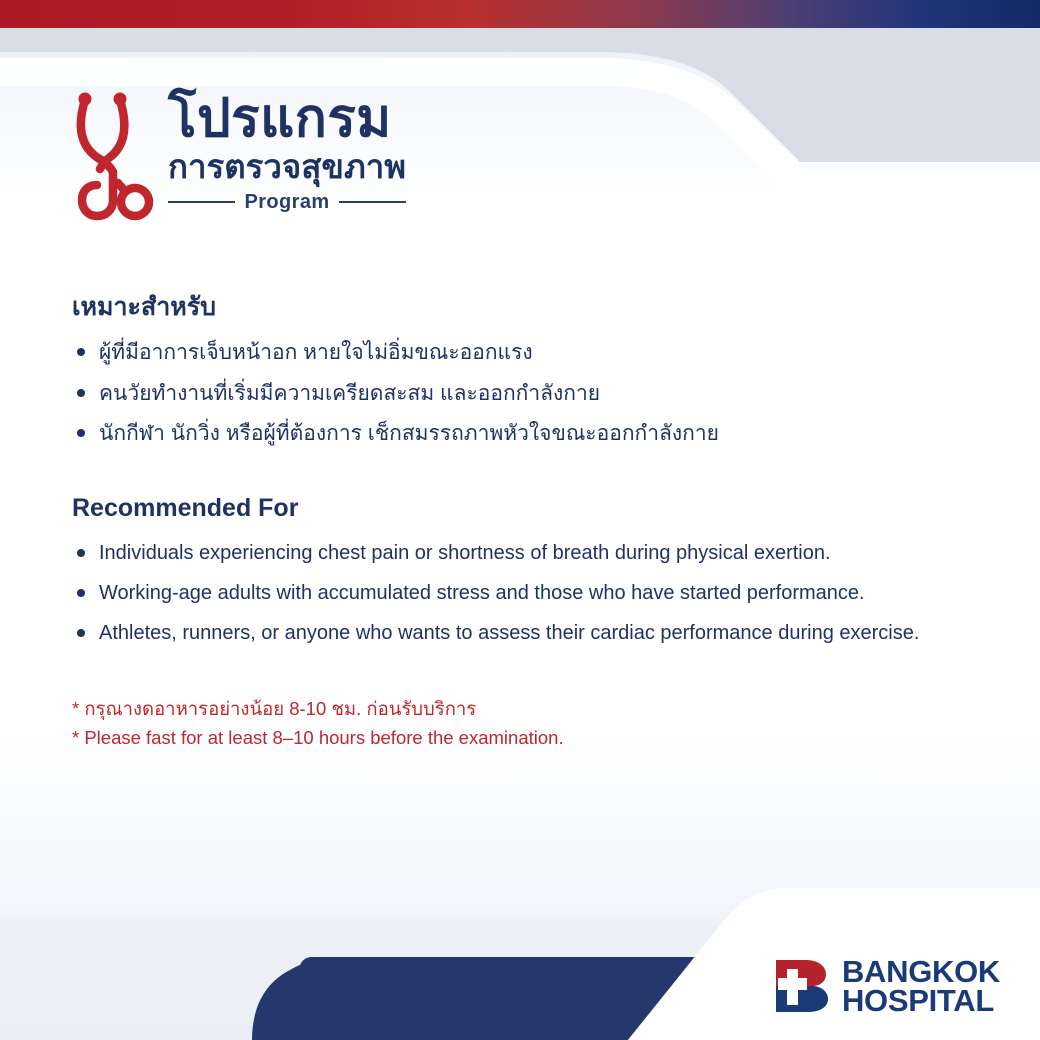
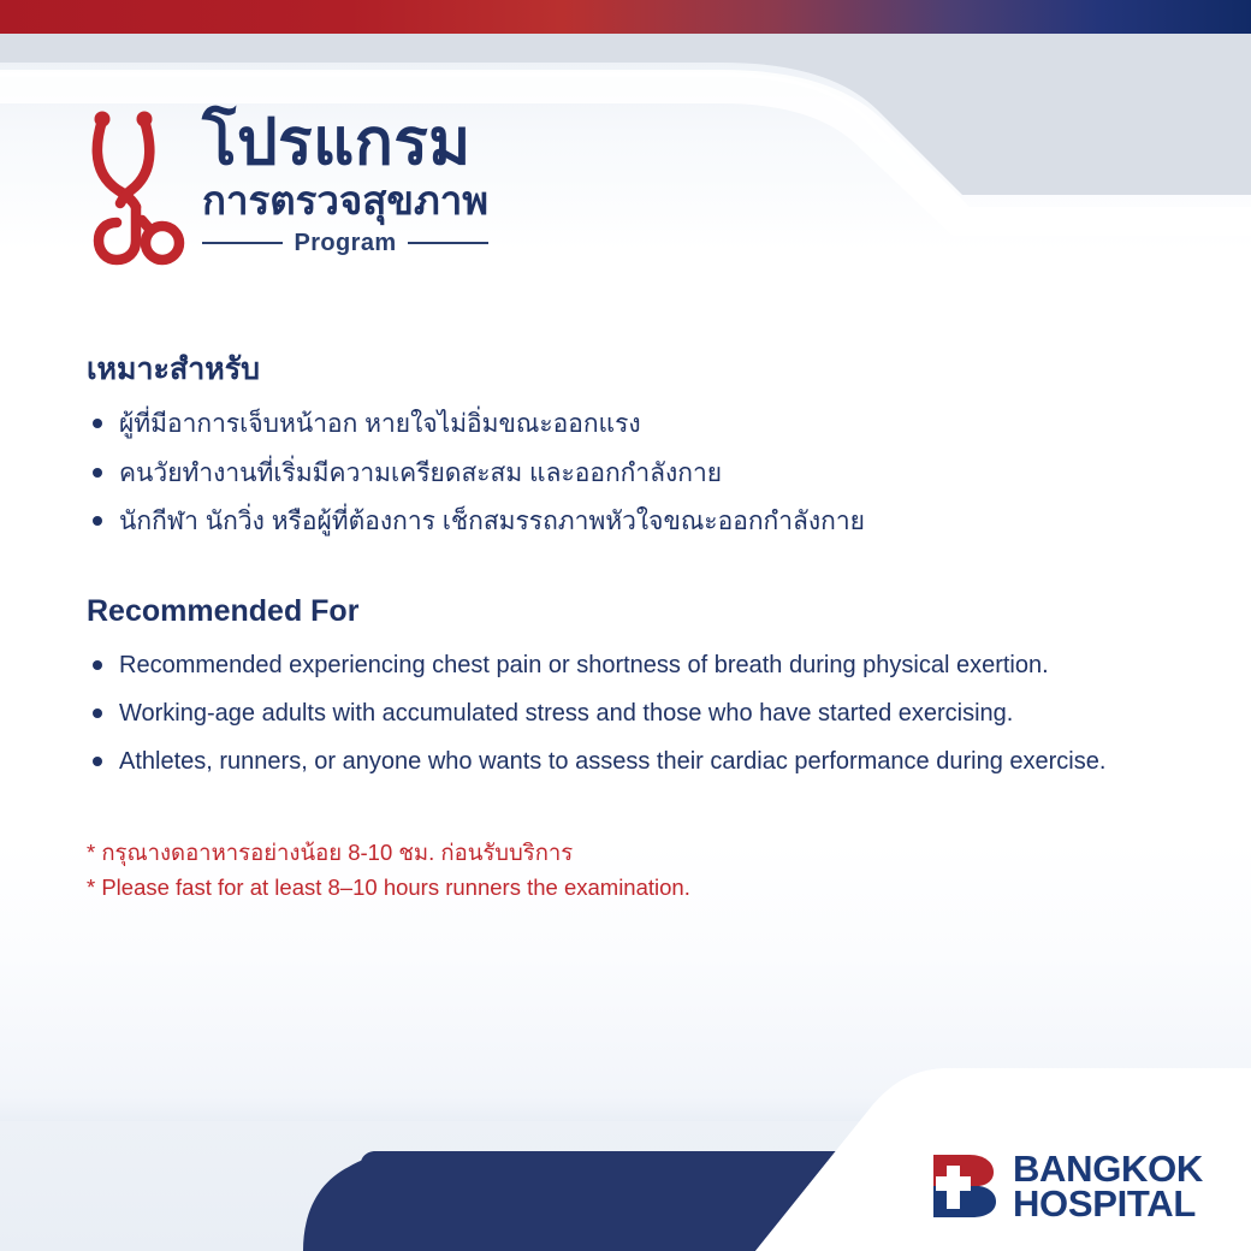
  โปรแกรม
  การตรวจสุขภาพ
  Program
  เหมาะสำหรับ
  ผู้ที่มีอาการเจ็บหน้าอก หายใจไม่อิ่มขณะออกแรง
  คนวัยทำงานที่เริ่มมีความเครียดสะสม และออกกำลังกาย
  นักกีฬา นักวิ่ง หรือผู้ที่ต้องการ เช็กสมรรถภาพหัวใจขณะออกกำลังกาย
  Recommended For
- Individuals experiencing chest pain or shortness of breath during physical exertion.
+ Recommended experiencing chest pain or shortness of breath during physical exertion.
- Working-age adults with accumulated stress and those who have started performance.
+ Working-age adults with accumulated stress and those who have started exercising.
  Athletes, runners, or anyone who wants to assess their cardiac performance during exercise.
  * กรุณางดอาหารอย่างน้อย 8-10 ชม. ก่อนรับบริการ
- * Please fast for at least 8–10 hours before the examination.
+ * Please fast for at least 8–10 hours runners the examination.
  BANGKOK
  HOSPITAL
